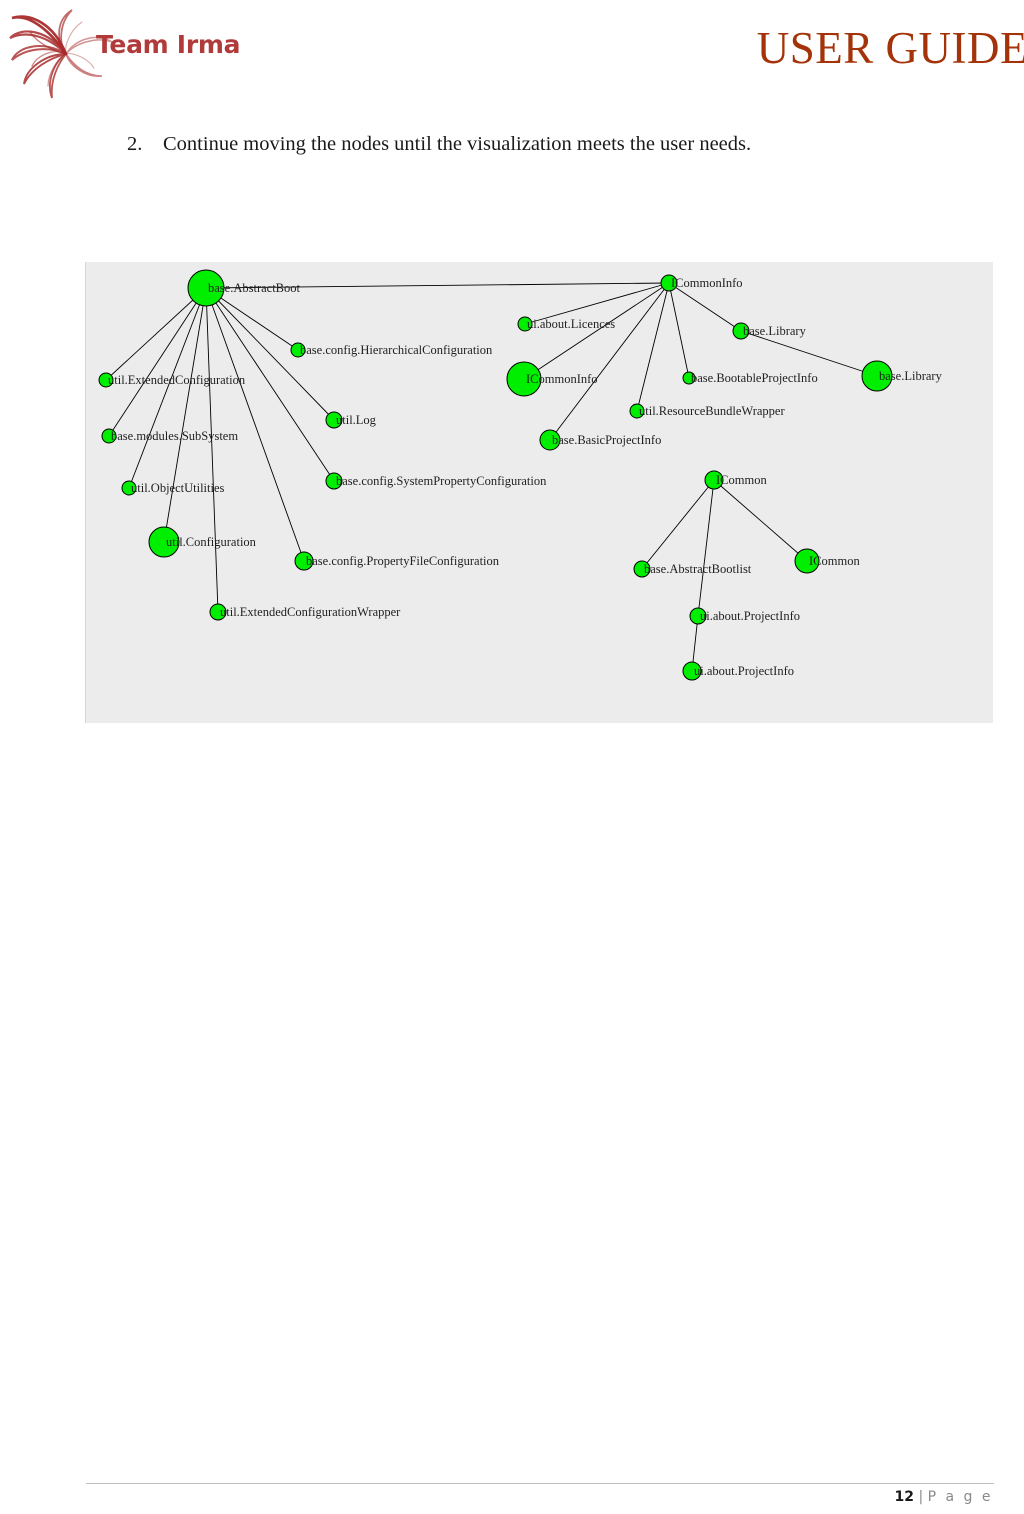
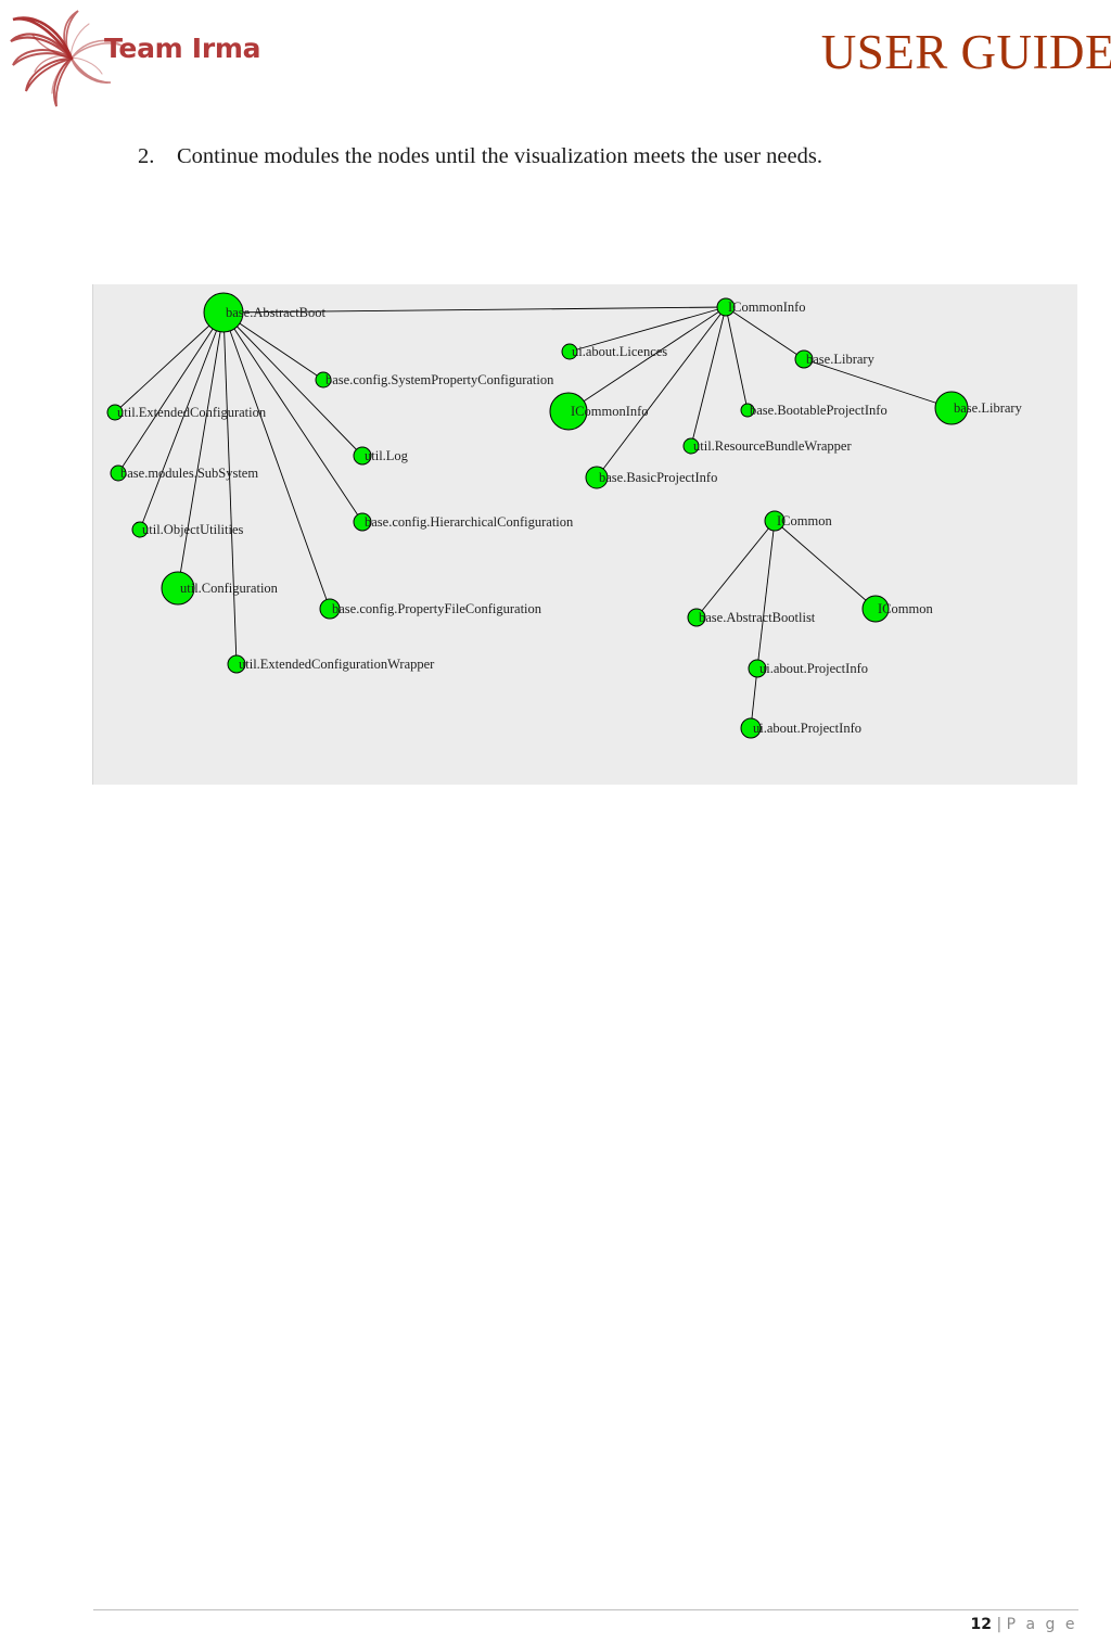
  Team Irma
  USER GUIDE
- 2. Continue moving the nodes until the visualization meets the user needs.
+ 2. Continue modules the nodes until the visualization meets the user needs.
  base.AbstractBoot
- base.config.HierarchicalConfiguration
+ base.config.SystemPropertyConfiguration
  util.ExtendedConfiguration
  base.modules.SubSystem
  util.Log
  util.ObjectUtilities
- base.config.SystemPropertyConfiguration
+ base.config.HierarchicalConfiguration
  util.Configuration
  base.config.PropertyFileConfiguration
  util.ExtendedConfigurationWrapper
  ICommonInfo
  ui.about.Licences
  base.Library
  ICommonInfo
  base.BootableProjectInfo
  base.Library
  util.ResourceBundleWrapper
  base.BasicProjectInfo
  ICommon
  base.AbstractBootlist
  ICommon
  ui.about.ProjectInfo
  ui.about.ProjectInfo
  12 | P a g e
